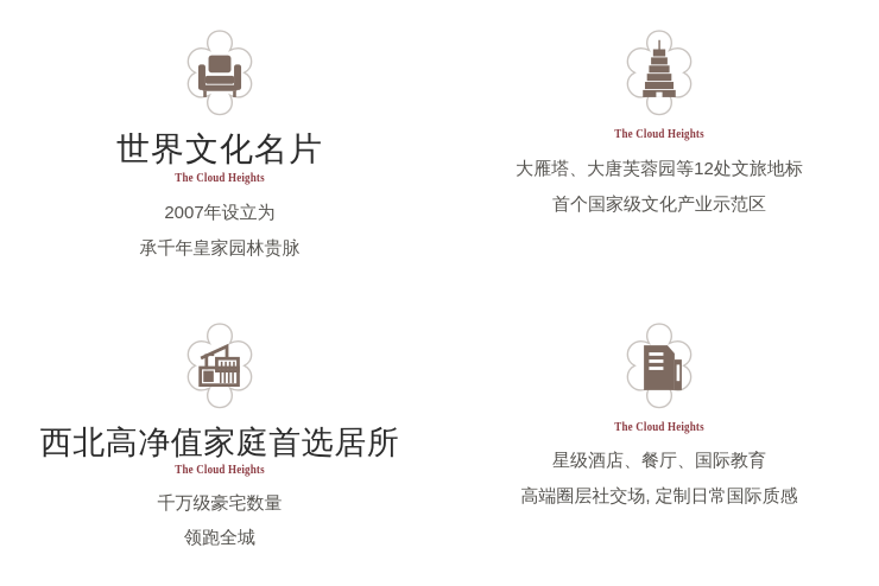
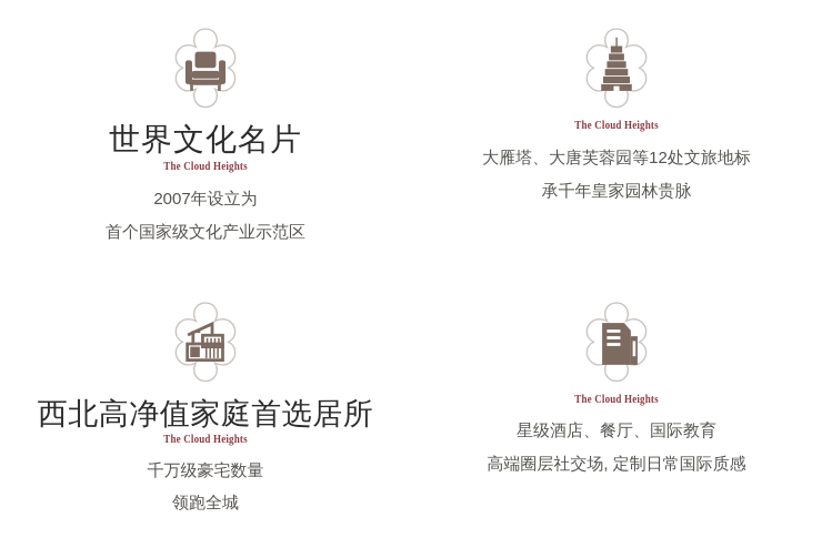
  世界文化名片
  The Cloud Heights
  2007年设立为
- 承千年皇家园林贵脉
+ 首个国家级文化产业示范区
  The Cloud Heights
  大雁塔、大唐芙蓉园等12处文旅地标
- 首个国家级文化产业示范区
+ 承千年皇家园林贵脉
  西北高净值家庭首选居所
  The Cloud Heights
  千万级豪宅数量
  领跑全城
  The Cloud Heights
  星级酒店、餐厅、国际教育
  高端圈层社交场, 定制日常国际质感
